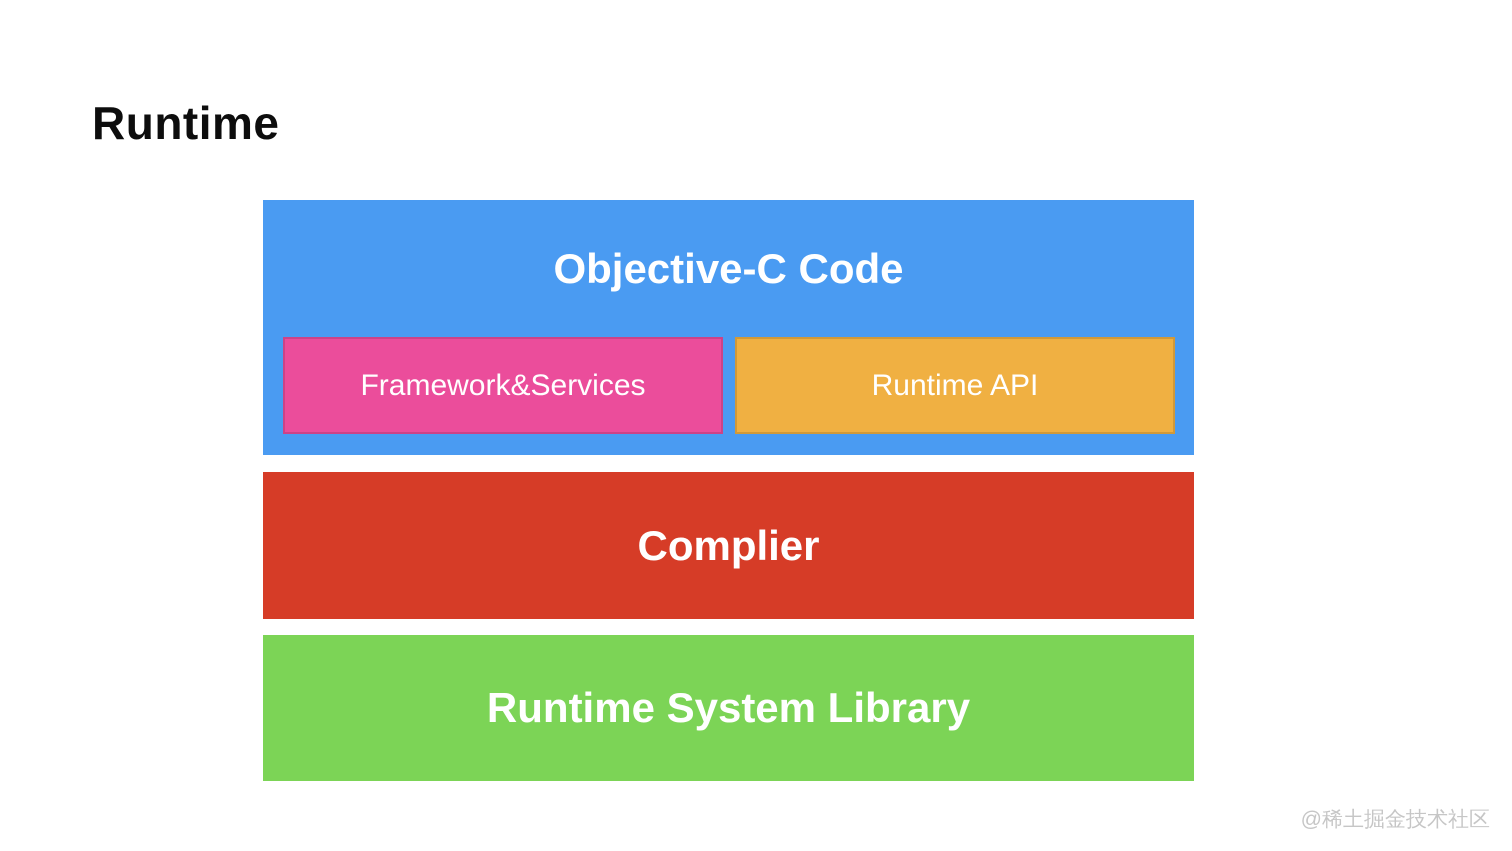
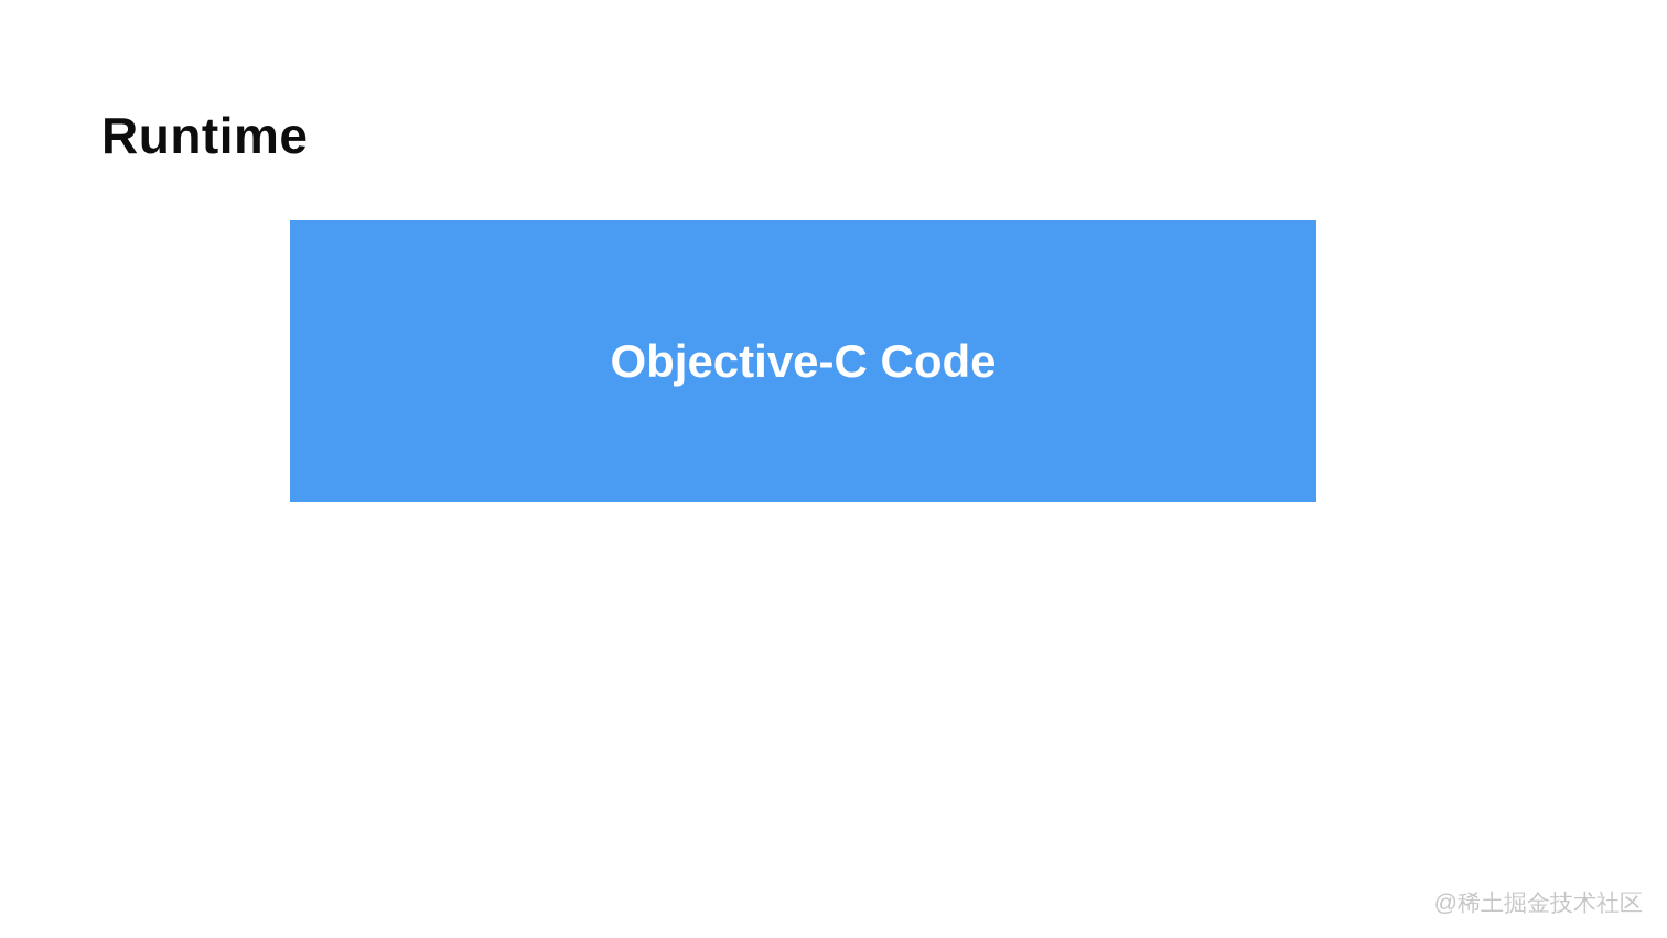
  Runtime
  Objective-C Code
- Framework&Services
- Runtime API
- Complier
- Runtime System Library
  @稀土掘金技术社区
